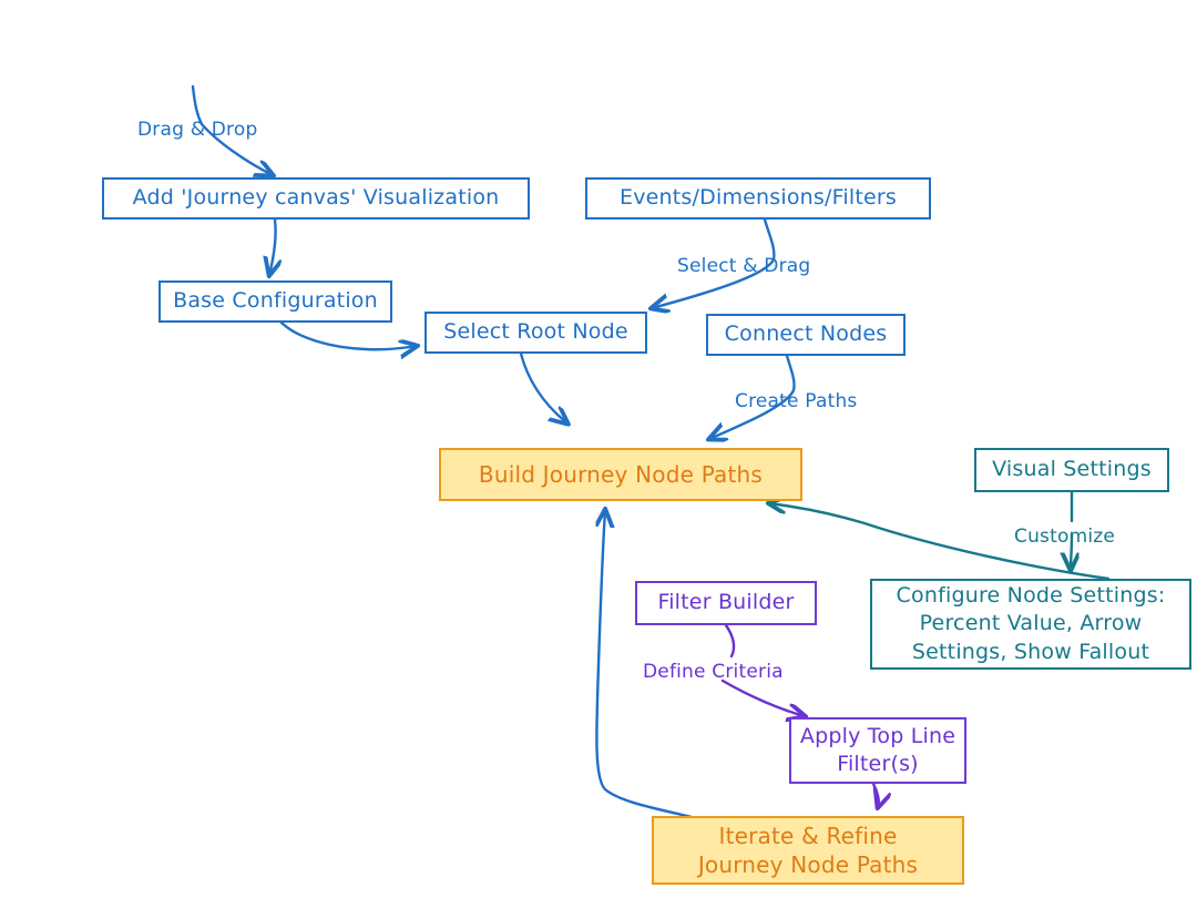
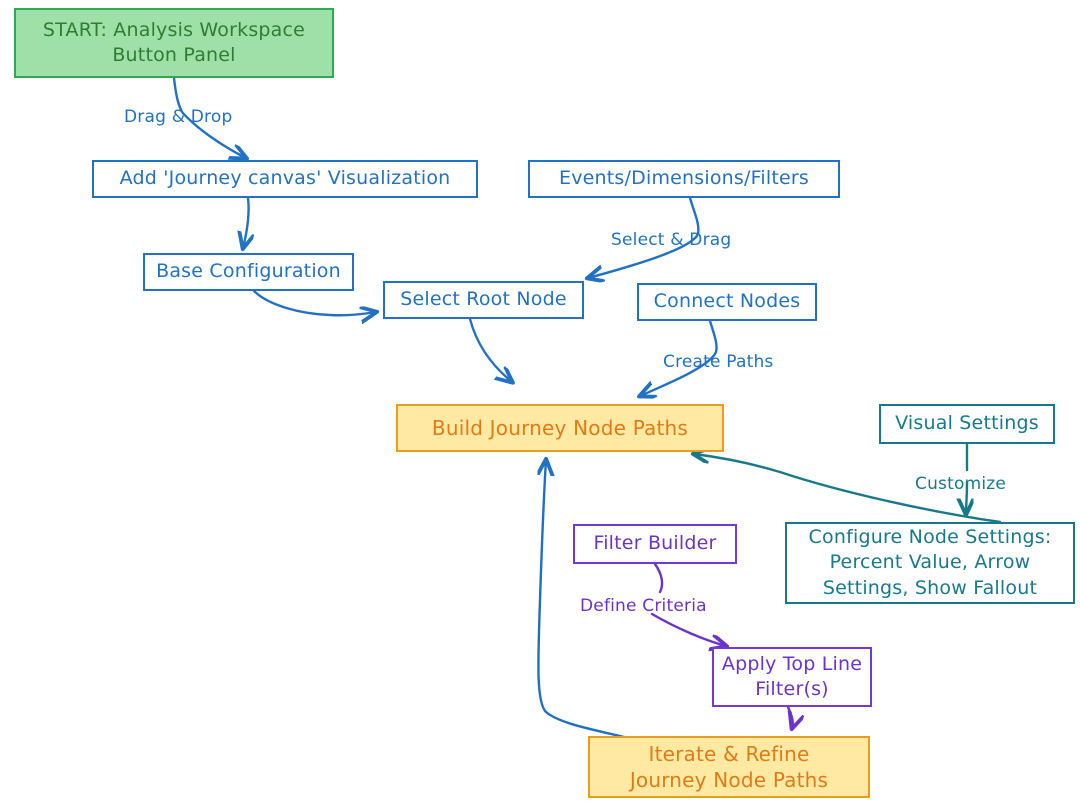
+ START: Analysis Workspace
+ Button Panel
  Add 'Journey canvas' Visualization
  Events/Dimensions/Filters
  Base Configuration
  Select Root Node
  Connect Nodes
  Build Journey Node Paths
  Visual Settings
  Configure Node Settings:
  Percent Value, Arrow
  Settings, Show Fallout
  Filter Builder
  Apply Top Line
  Filter(s)
  Iterate & Refine
  Journey Node Paths
  Drag & Drop
  Select & Drag
  Create Paths
  Customize
  Define Criteria
